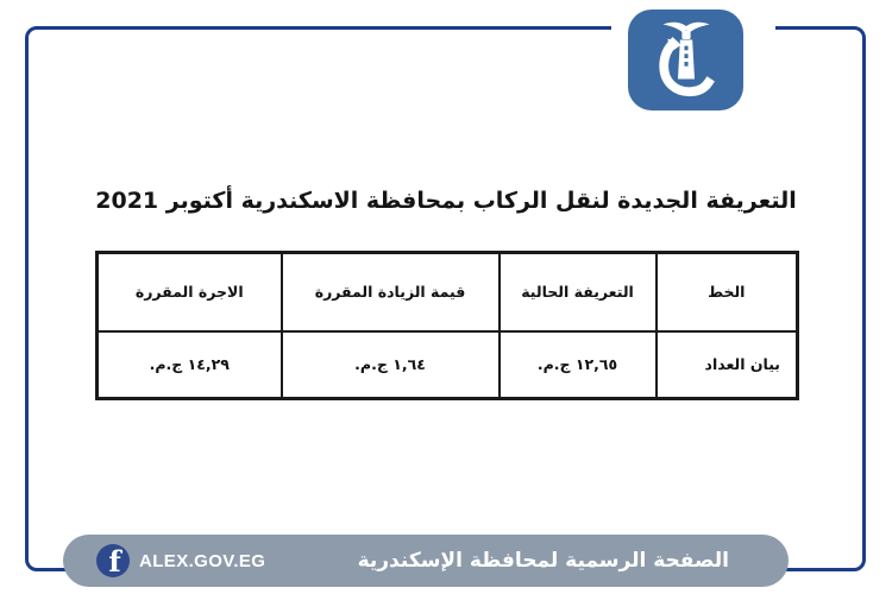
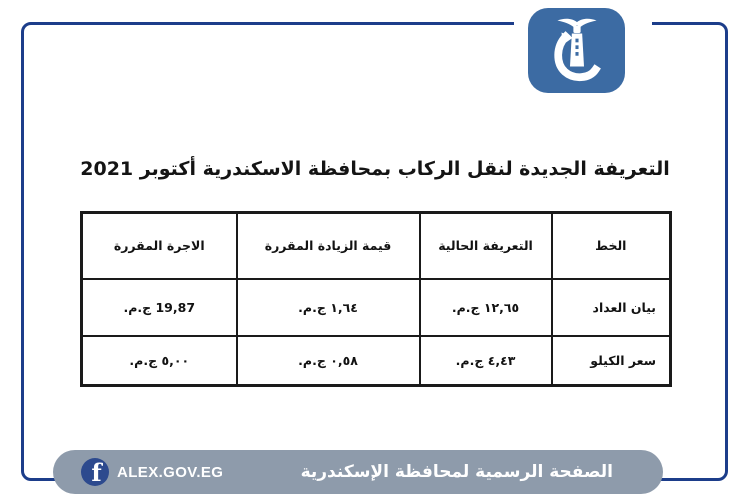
  التعريفة الجديدة لنقل الركاب بمحافظة الاسكندرية أكتوبر 2021
  الخط	التعريفة الحالية	قيمة الزيادة المقررة	الاجرة المقررة
- بيان العداد	١٢,٦٥ ج.م.	١,٦٤ ج.م.	١٤,٢٩ ج.م.
+ بيان العداد	١٢,٦٥ ج.م.	١,٦٤ ج.م.	19,87 ج.م.
+ سعر الكيلو	٤,٤٣ ج.م.	٠,٥٨ ج.م.	٥,٠٠ ج.م.
  f
  ALEX.GOV.EG
  الصفحة الرسمية لمحافظة الإسكندرية
